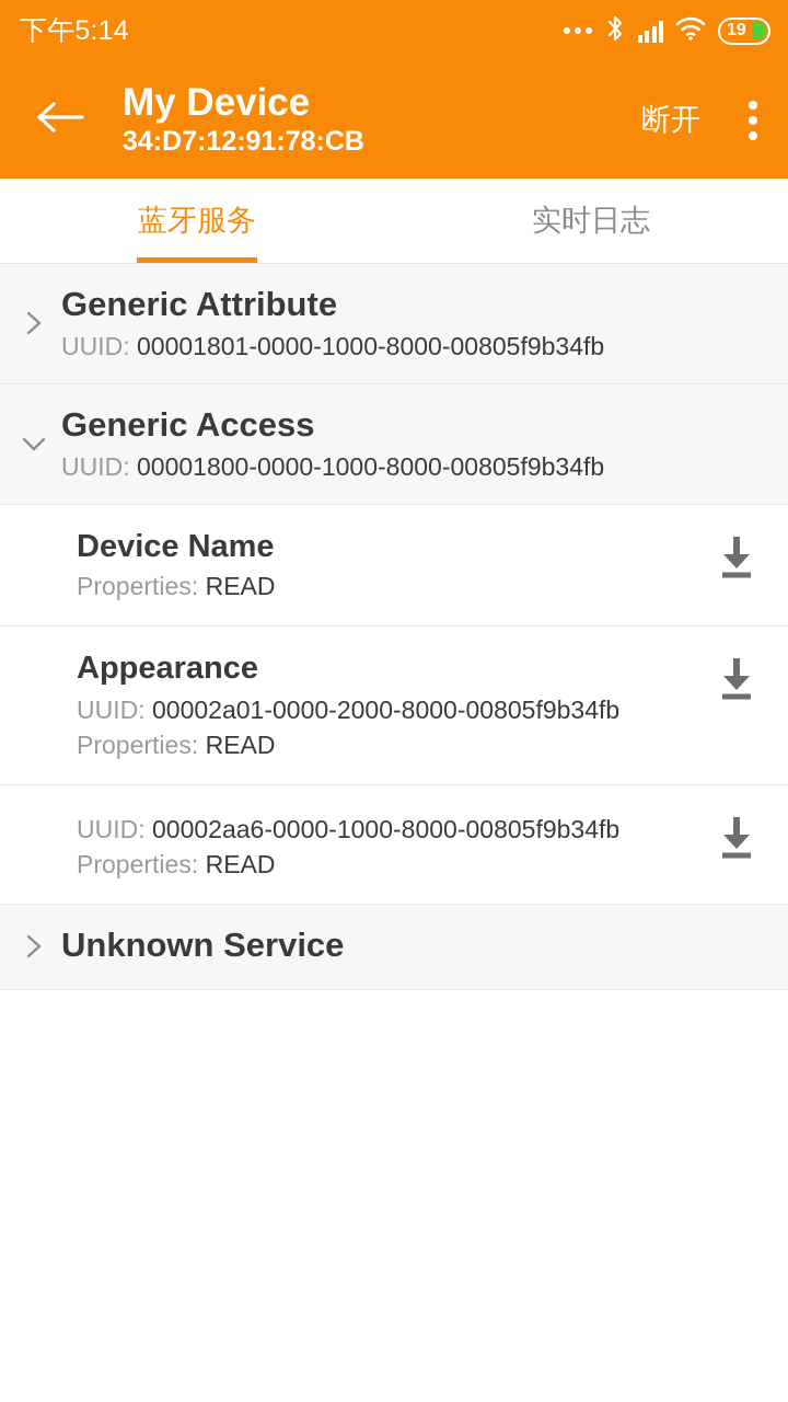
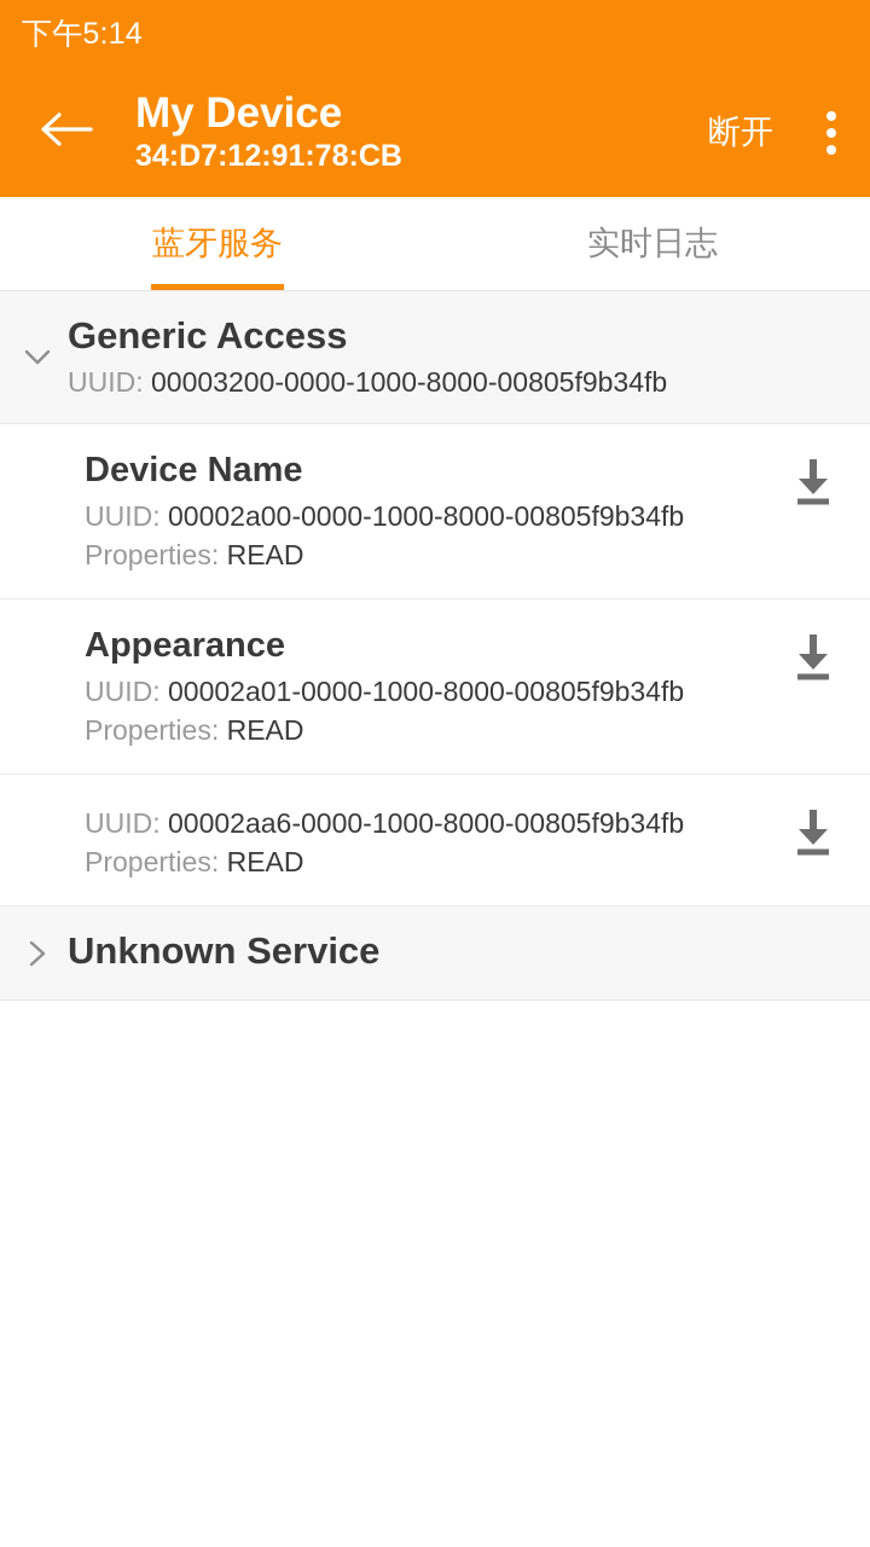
  下午5:14
- 19
  My Device
  34:D7:12:91:78:CB
  断开
  蓝牙服务
  实时日志
- Generic Attribute
- UUID: 00001801-0000-1000-8000-00805f9b34fb
  Generic Access
- UUID: 00001800-0000-1000-8000-00805f9b34fb
+ UUID: 00003200-0000-1000-8000-00805f9b34fb
  Device Name
+ UUID: 00002a00-0000-1000-8000-00805f9b34fb
  Properties: READ
  Appearance
- UUID: 00002a01-0000-2000-8000-00805f9b34fb
+ UUID: 00002a01-0000-1000-8000-00805f9b34fb
  Properties: READ
  UUID: 00002aa6-0000-1000-8000-00805f9b34fb
  Properties: READ
  Unknown Service
